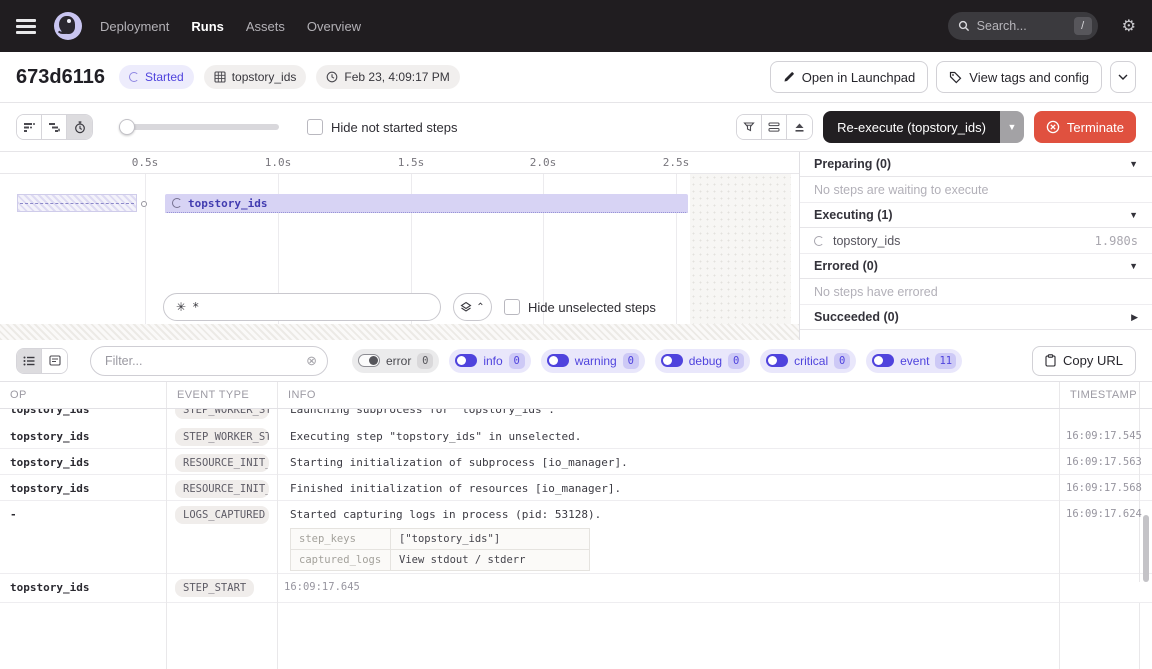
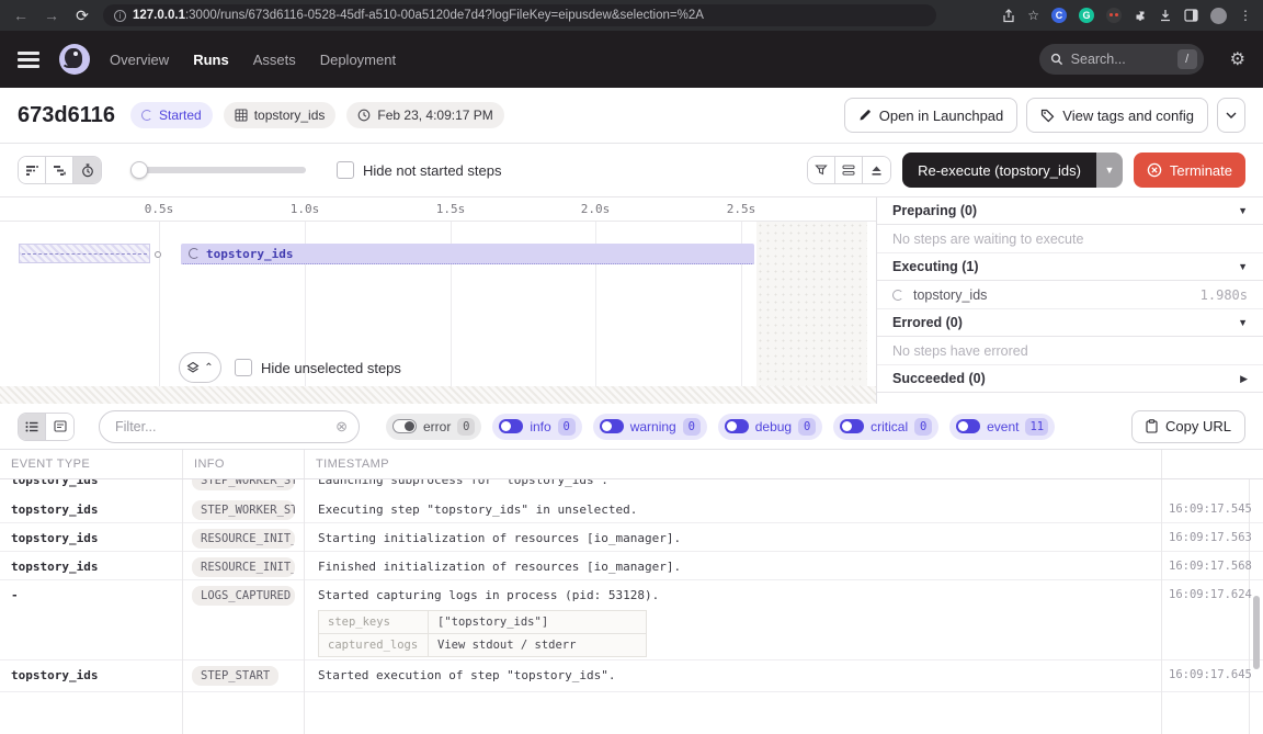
+ ←
+ →
+ ⟳
+ i
+ 127.0.0.1:3000/runs/673d6116-0528-45df-a510-00a5120de7d4?logFileKey=eipusdew&selection=%2A
+ ☆
+ C
+ G
+ ⋮
- Deployment
+ Overview
  Runs
  Assets
- Overview
+ Deployment
  Search...
  /
  ⚙
  673d6116
  Started
  topstory_ids
  Feb 23, 4:09:17 PM
  Open in Launchpad
  View tags and config
  Hide not started steps
  Re-execute (topstory_ids)
  ▼
  Terminate
  0.5s
  1.0s
  1.5s
  2.0s
  2.5s
  topstory_ids
- ✳
- *
  ⌃
  Hide unselected steps
  Preparing (0)
  ▼
  No steps are waiting to execute
  Executing (1)
  ▼
  topstory_ids
  1.980s
  Errored (0)
  ▼
  No steps have errored
  Succeeded (0)
  ▶
  Filter...
  ⊗
  error
  0
  info
  0
  warning
  0
  debug
  0
  critical
  0
  event
  11
  Copy URL
- OP
  EVENT TYPE
  INFO
  TIMESTAMP
  topstory_ids
  STEP_WORKER_ST
  Launching subprocess for "topstory_ids".
  topstory_ids
  STEP_WORKER_ST
  Executing step "topstory_ids" in unselected.
  16:09:17.545
  topstory_ids
  RESOURCE_INIT_
- Starting initialization of subprocess [io_manager].
+ Starting initialization of resources [io_manager].
  16:09:17.563
  topstory_ids
  RESOURCE_INIT_
  Finished initialization of resources [io_manager].
  16:09:17.568
  -
  LOGS_CAPTURED
  Started capturing logs in process (pid: 53128).
  step_keys
  ["topstory_ids"]
  captured_logs
  View stdout / stderr
  16:09:17.624
  topstory_ids
  STEP_START
+ Started execution of step "topstory_ids".
  16:09:17.645
